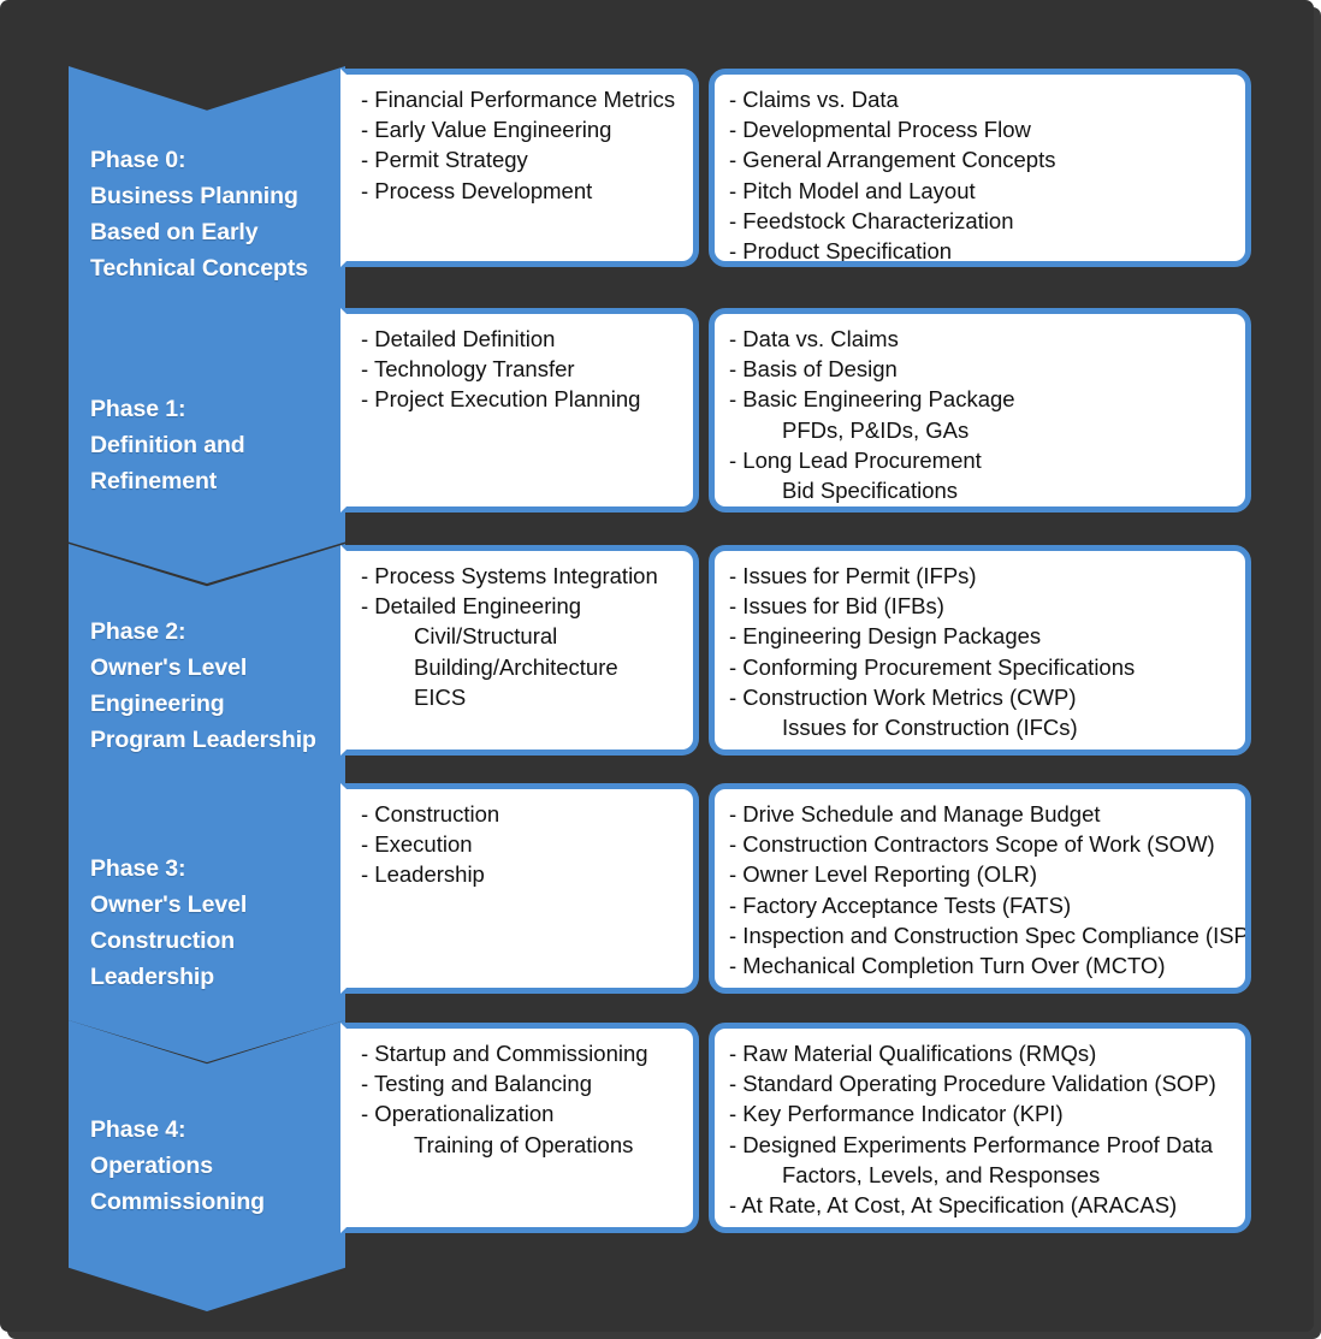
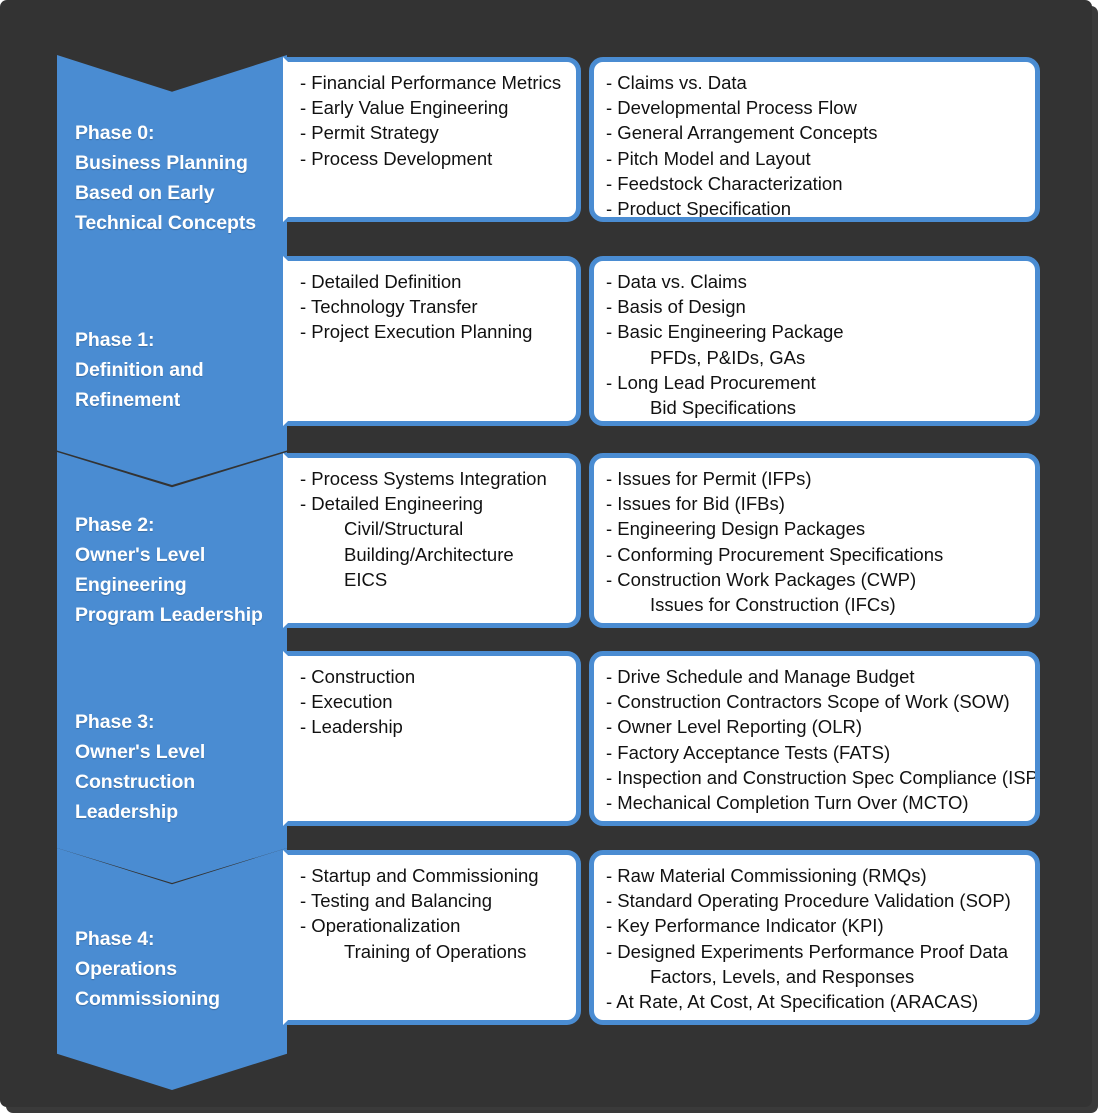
  Phase 0:
  Business Planning
  Based on Early
  Technical Concepts
  - Financial Performance Metrics
  - Early Value Engineering
  - Permit Strategy
  - Process Development
  - Claims vs. Data
  - Developmental Process Flow
  - General Arrangement Concepts
  - Pitch Model and Layout
  - Feedstock Characterization
  - Product Specification
  Phase 1:
  Definition and
  Refinement
  - Detailed Definition
  - Technology Transfer
  - Project Execution Planning
  - Data vs. Claims
  - Basis of Design
  - Basic Engineering Package
  PFDs, P&IDs, GAs
  - Long Lead Procurement
  Bid Specifications
  Phase 2:
  Owner's Level
  Engineering
  Program Leadership
  - Process Systems Integration
  - Detailed Engineering
  Civil/Structural
  Building/Architecture
  EICS
  - Issues for Permit (IFPs)
  - Issues for Bid (IFBs)
  - Engineering Design Packages
  - Conforming Procurement Specifications
- - Construction Work Metrics (CWP)
+ - Construction Work Packages (CWP)
  Issues for Construction (IFCs)
  Phase 3:
  Owner's Level
  Construction
  Leadership
  - Construction
  - Execution
  - Leadership
  - Drive Schedule and Manage Budget
  - Construction Contractors Scope of Work (SOW)
  - Owner Level Reporting (OLR)
  - Factory Acceptance Tests (FATS)
  - Inspection and Construction Spec Compliance (ISP
  - Mechanical Completion Turn Over (MCTO)
  Phase 4:
  Operations
  Commissioning
  - Startup and Commissioning
  - Testing and Balancing
  - Operationalization
  Training of Operations
- - Raw Material Qualifications (RMQs)
+ - Raw Material Commissioning (RMQs)
  - Standard Operating Procedure Validation (SOP)
  - Key Performance Indicator (KPI)
  - Designed Experiments Performance Proof Data
  Factors, Levels, and Responses
  - At Rate, At Cost, At Specification (ARACAS)
